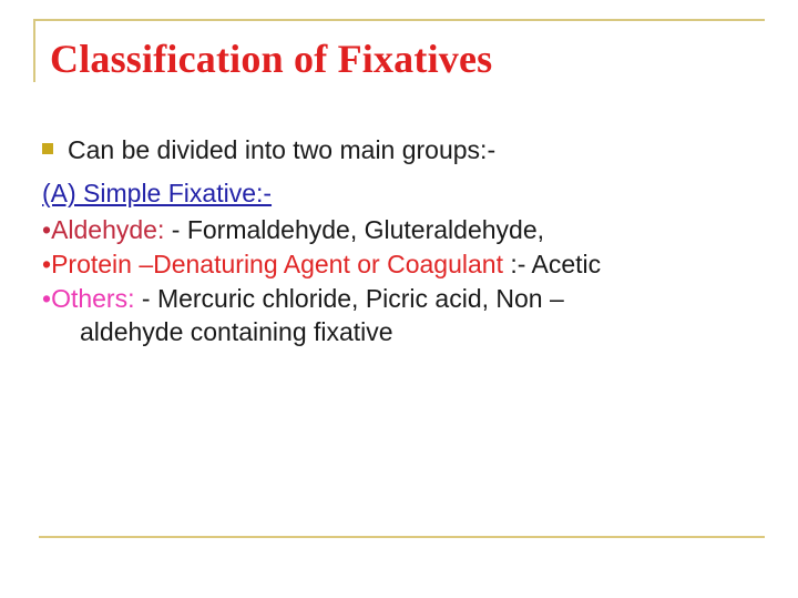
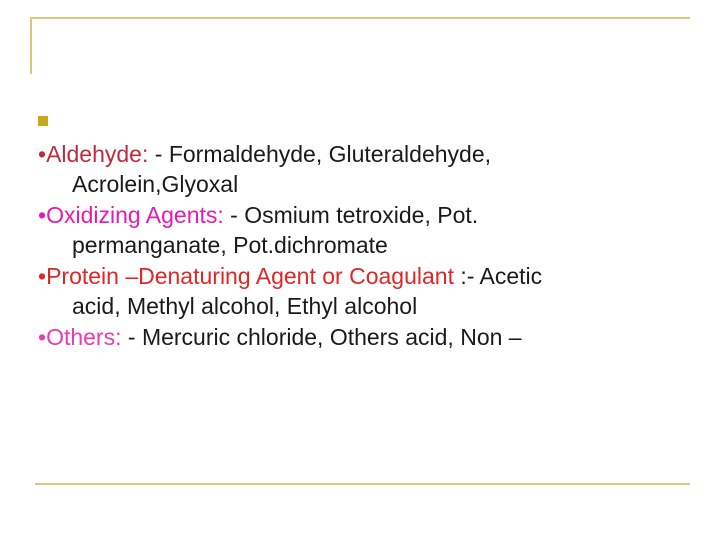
- Classification of Fixatives
- Can be divided into two main groups:-
- (A) Simple Fixative:-
  •Aldehyde: - Formaldehyde, Gluteraldehyde,
+ Acrolein,Glyoxal
+ •Oxidizing Agents: - Osmium tetroxide, Pot.
+ permanganate, Pot.dichromate
  •Protein –Denaturing Agent or Coagulant :- Acetic
+ acid, Methyl alcohol, Ethyl alcohol
- •Others: - Mercuric chloride, Picric acid, Non –
+ •Others: - Mercuric chloride, Others acid, Non –
- aldehyde containing fixative
